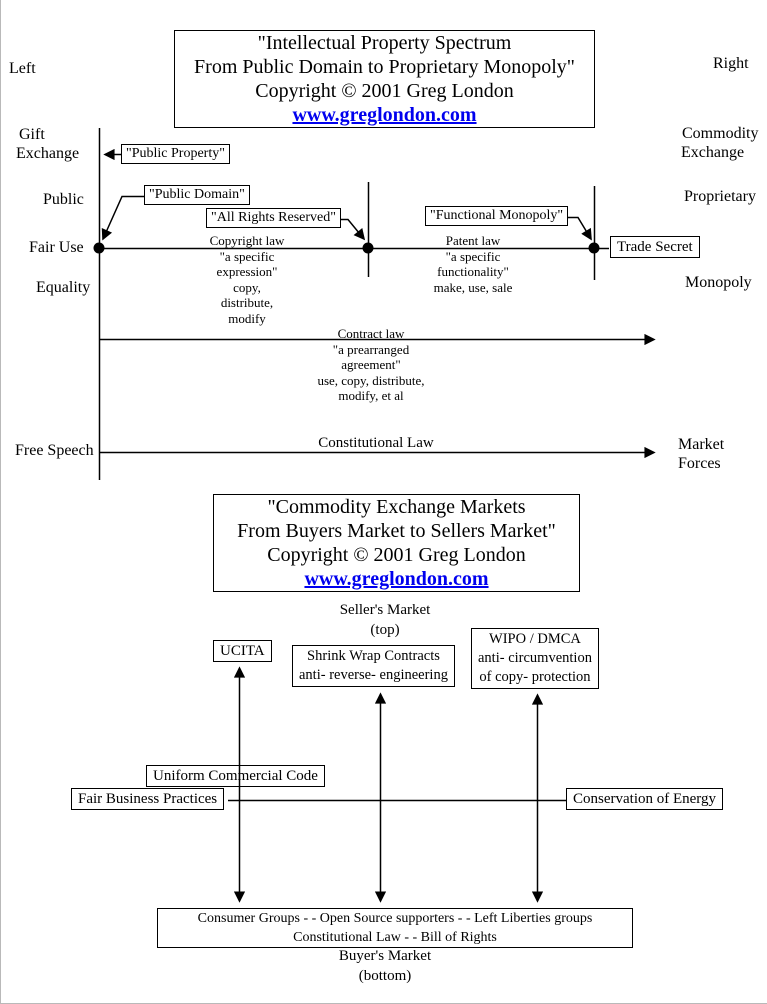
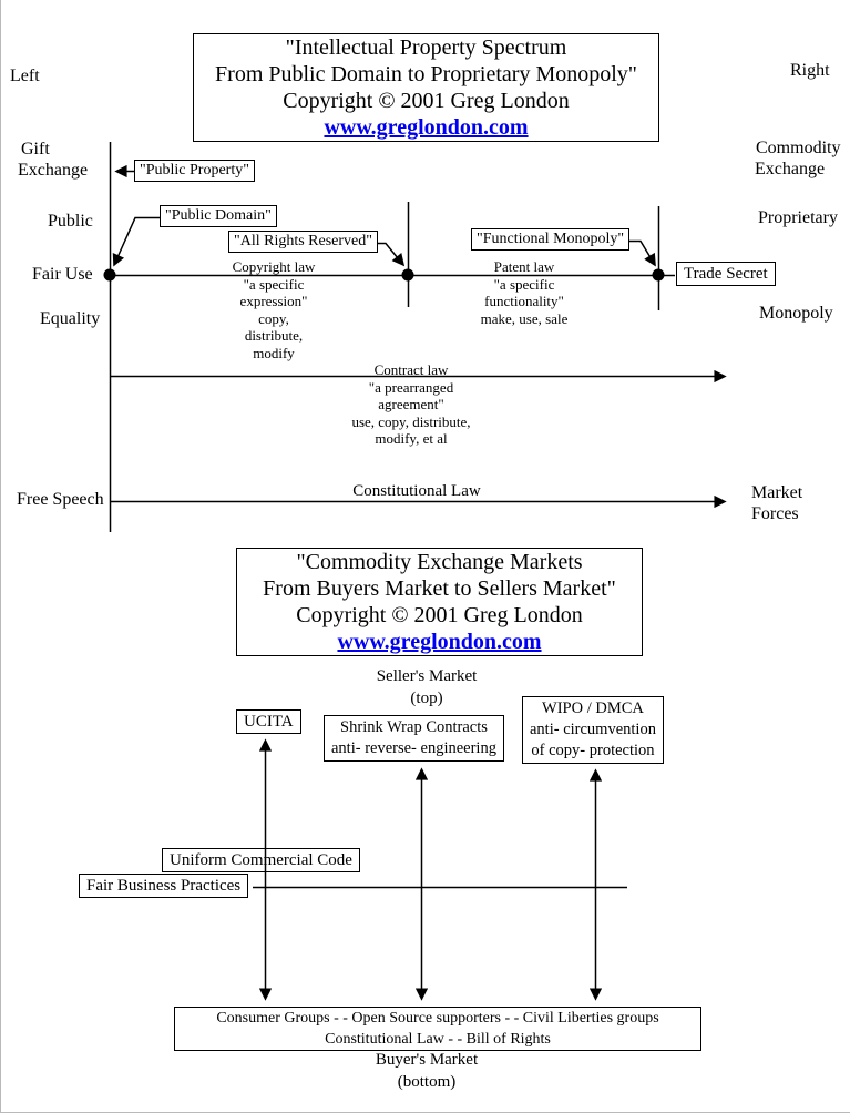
  "Intellectual Property Spectrum
  From Public Domain to Proprietary Monopoly"
  Copyright © 2001 Greg London
  www.greglondon.com
  Left
  Right
  Gift
  Exchange
  Public
  Fair Use
  Equality
  Free Speech
  Commodity
  Exchange
  Proprietary
  Monopoly
  Market
  Forces
  "Public Property"
  "Public Domain"
  "All Rights Reserved"
  "Functional Monopoly"
  Trade Secret
  Copyright law
  "a specific
  expression"
  copy,
  distribute,
  modify
  Patent law
  "a specific
  functionality"
  make, use, sale
  Contract law
  "a prearranged
  agreement"
  use, copy, distribute,
  modify, et al
  Constitutional Law
  "Commodity Exchange Markets
  From Buyers Market to Sellers Market"
  Copyright © 2001 Greg London
  www.greglondon.com
  Seller's Market
  (top)
  UCITA
  Shrink Wrap Contracts
  anti- reverse- engineering
  WIPO / DMCA
  anti- circumvention
  of copy- protection
  Uniform Commercial Code
  Fair Business Practices
- Conservation of Energy
- Consumer Groups - - Open Source supporters - - Left Liberties groups
+ Consumer Groups - - Open Source supporters - - Civil Liberties groups
  Constitutional Law - - Bill of Rights
  Buyer's Market
  (bottom)
